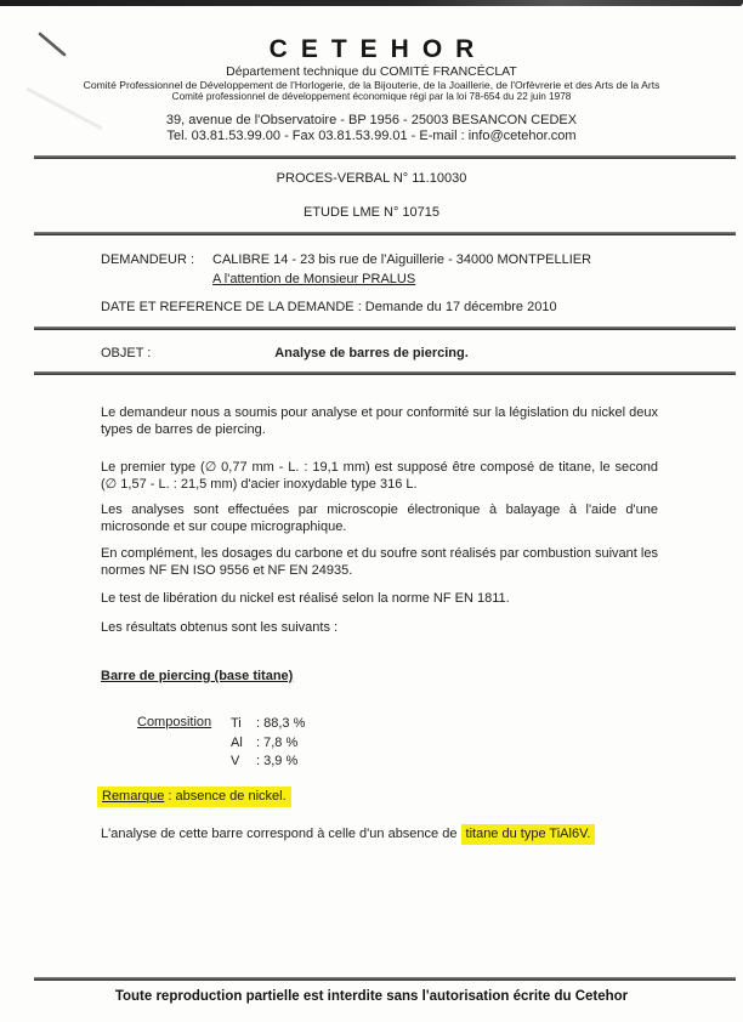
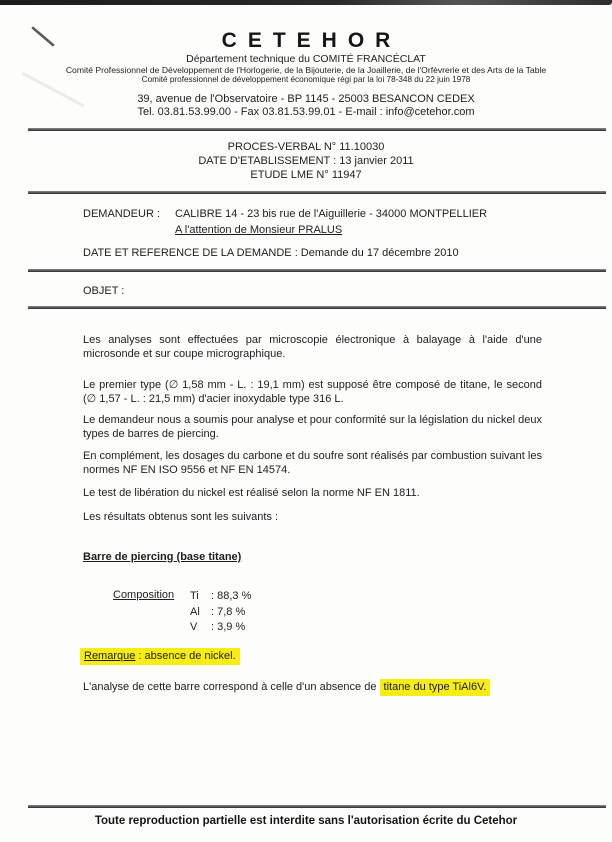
  CETEHOR
  Département technique du COMITÉ FRANCÉCLAT
- Comité Professionnel de Développement de l'Horlogerie, de la Bijouterie, de la Joaillerie, de l'Orfèvrerie et des Arts de la Arts
+ Comité Professionnel de Développement de l'Horlogerie, de la Bijouterie, de la Joaillerie, de l'Orfèvrerie et des Arts de la Table
- Comité professionnel de développement économique régi par la loi 78-654 du 22 juin 1978
+ Comité professionnel de développement économique régi par la loi 78-348 du 22 juin 1978
- 39, avenue de l'Observatoire - BP 1956 - 25003 BESANCON CEDEX
+ 39, avenue de l'Observatoire - BP 1145 - 25003 BESANCON CEDEX
  Tel. 03.81.53.99.00 - Fax 03.81.53.99.01 - E-mail : info@cetehor.com
  PROCES-VERBAL N° 11.10030
+ DATE D'ETABLISSEMENT : 13 janvier 2011
- ETUDE LME N° 10715
+ ETUDE LME N° 11947
  DEMANDEUR :
  CALIBRE 14 - 23 bis rue de l'Aiguillerie - 34000 MONTPELLIER
  A l'attention de Monsieur PRALUS
  DATE ET REFERENCE DE LA DEMANDE : Demande du 17 décembre 2010
  OBJET :
- Analyse de barres de piercing.
- Le demandeur nous a soumis pour analyse et pour conformité sur la législation du nickel deux types de barres de piercing.
+ Les analyses sont effectuées par microscopie électronique à balayage à l'aide d'une microsonde et sur coupe micrographique.
- Le premier type (∅ 0,77 mm - L. : 19,1 mm) est supposé être composé de titane, le second (∅ 1,57 - L. : 21,5 mm) d'acier inoxydable type 316 L.
+ Le premier type (∅ 1,58 mm - L. : 19,1 mm) est supposé être composé de titane, le second (∅ 1,57 - L. : 21,5 mm) d'acier inoxydable type 316 L.
- Les analyses sont effectuées par microscopie électronique à balayage à l'aide d'une microsonde et sur coupe micrographique.
+ Le demandeur nous a soumis pour analyse et pour conformité sur la législation du nickel deux types de barres de piercing.
- En complément, les dosages du carbone et du soufre sont réalisés par combustion suivant les normes NF EN ISO 9556 et NF EN 24935.
+ En complément, les dosages du carbone et du soufre sont réalisés par combustion suivant les normes NF EN ISO 9556 et NF EN 14574.
  Le test de libération du nickel est réalisé selon la norme NF EN 1811.
  Les résultats obtenus sont les suivants :
  Barre de piercing (base titane)
  Composition
  Ti
  : 88,3 %
  Al
  : 7,8 %
  V
  : 3,9 %
  Remarque : absence de nickel.
  L'analyse de cette barre correspond à celle d'un absence de titane du type TiAl6V.
  Toute reproduction partielle est interdite sans l'autorisation écrite du Cetehor
